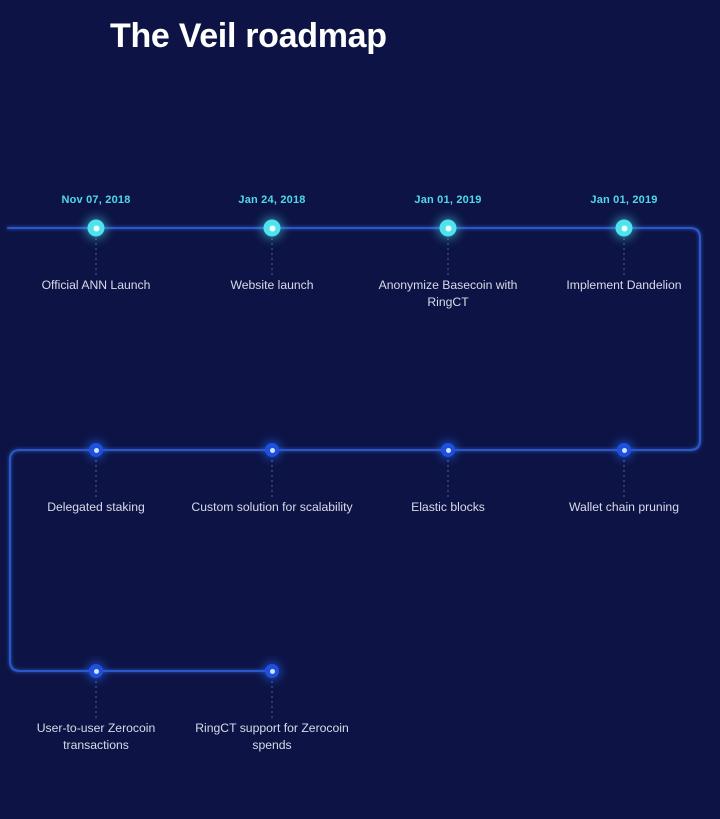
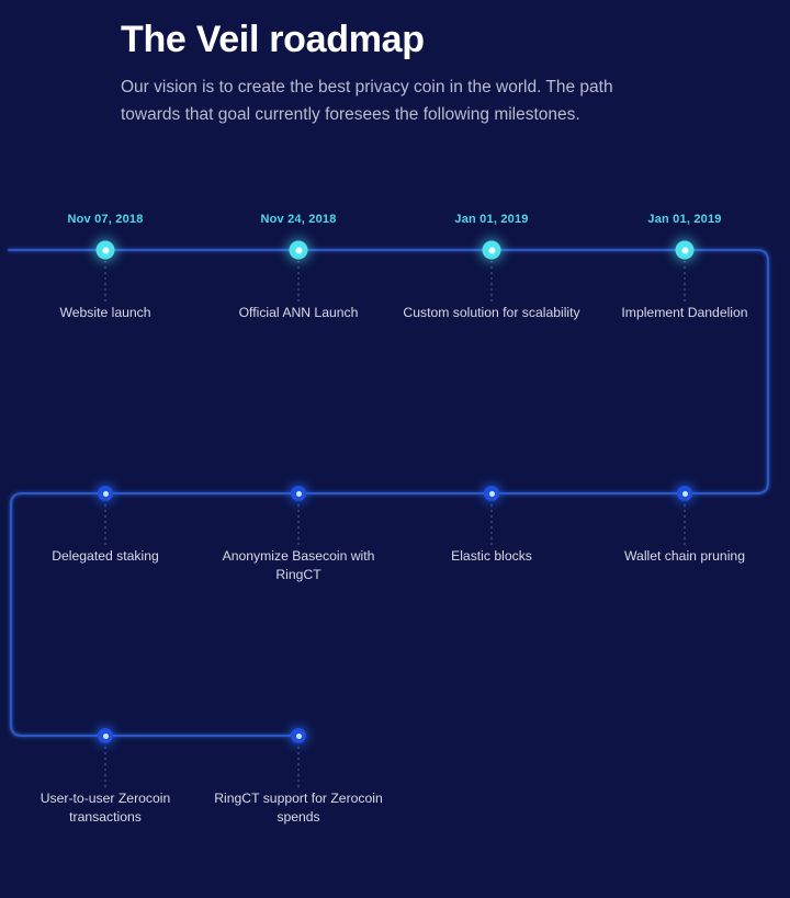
  The Veil roadmap
+ Our vision is to create the best privacy coin in the world. The path towards that goal currently foresees the following milestones.
  Nov 07, 2018
- Official ANN Launch
+ Website launch
- Jan 24, 2018
+ Nov 24, 2018
- Website launch
+ Official ANN Launch
  Jan 01, 2019
- Anonymize Basecoin with RingCT
+ Custom solution for scalability
  Jan 01, 2019
  Implement Dandelion
  Delegated staking
- Custom solution for scalability
+ Anonymize Basecoin with RingCT
  Elastic blocks
  Wallet chain pruning
  User-to-user Zerocoin transactions
  RingCT support for Zerocoin spends
